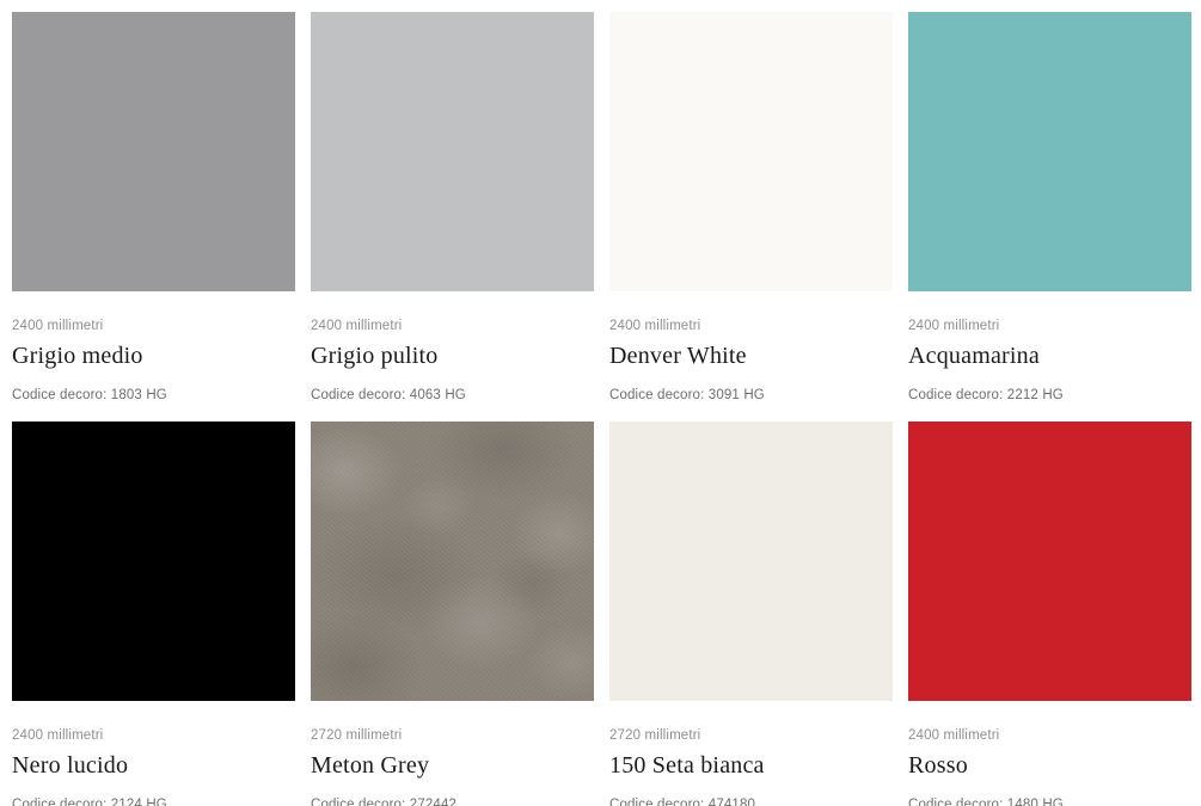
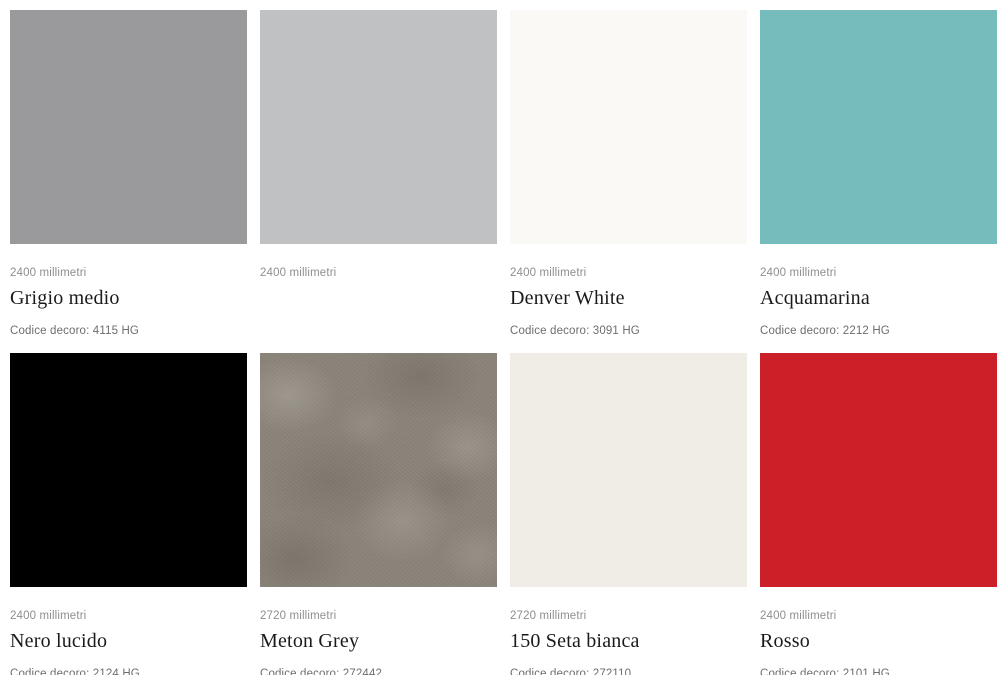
  2400 millimetri
  Grigio medio
- Codice decoro: 1803 HG
+ Codice decoro: 4115 HG
  2400 millimetri
- Grigio pulito
- Codice decoro: 4063 HG
  2400 millimetri
  Denver White
  Codice decoro: 3091 HG
  2400 millimetri
  Acquamarina
  Codice decoro: 2212 HG
  2400 millimetri
  Nero lucido
  Codice decoro: 2124 HG
  2720 millimetri
  Meton Grey
  Codice decoro: 272442
  2720 millimetri
  150 Seta bianca
- Codice decoro: 474180
+ Codice decoro: 272110
  2400 millimetri
  Rosso
- Codice decoro: 1480 HG
+ Codice decoro: 2101 HG
